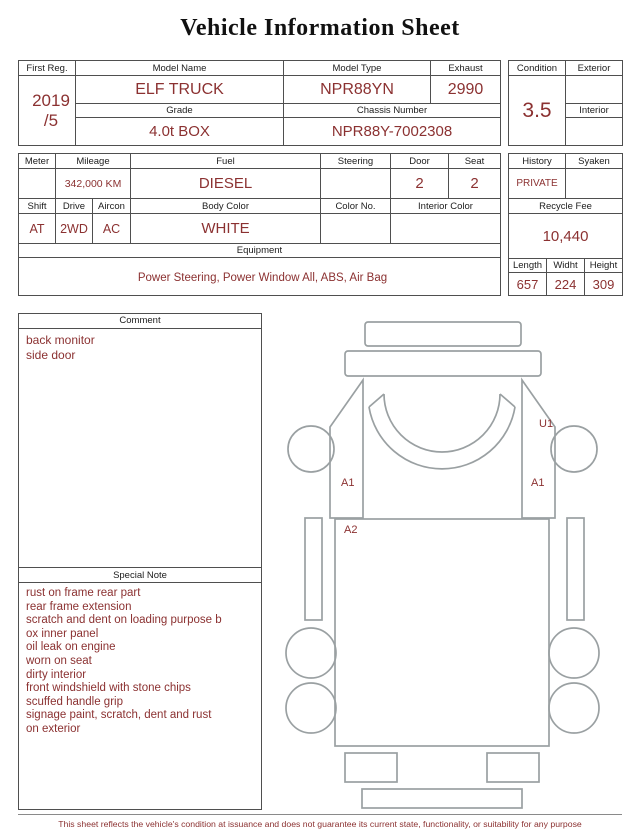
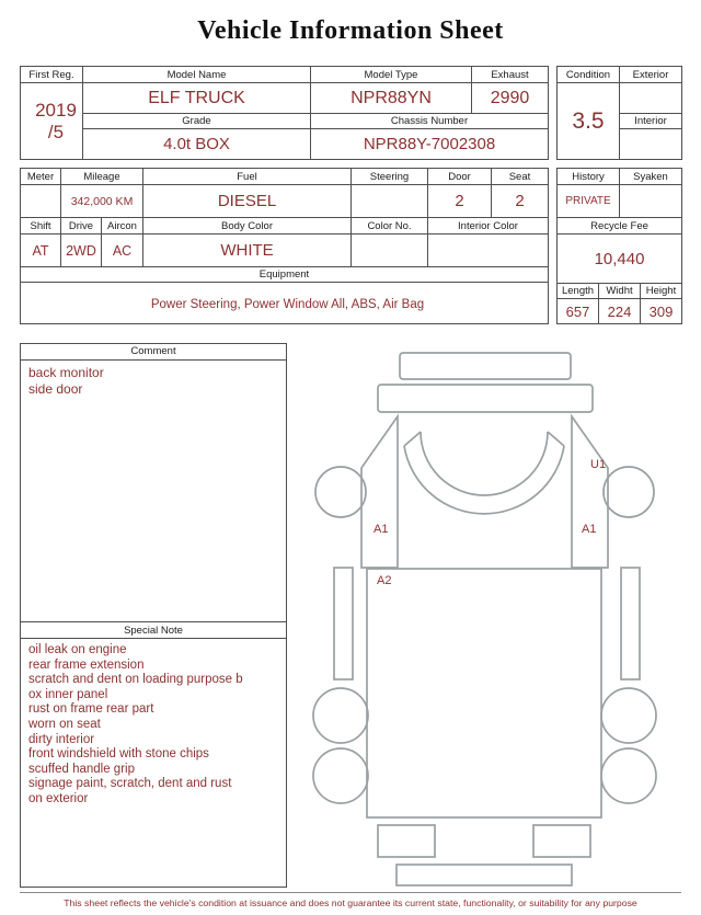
  Vehicle Information Sheet
  First Reg.	Model Name	Model Type	Exhaust
  2019 /5	ELF TRUCK	NPR88YN	2990
  Grade	Chassis Number
  4.0t BOX	NPR88Y-7002308
  Condition	Exterior
  3.5
  Interior
  Meter	Mileage	Fuel	Steering	Door	Seat
  	342,000 KM	DIESEL		2	2
  Shift	Drive	Aircon	Body Color	Color No.	Interior Color
  AT	2WD	AC	WHITE
  Equipment
  Power Steering, Power Window All, ABS, Air Bag
  History	Syaken
  PRIVATE
  Recycle Fee
  10,440
  Length	Widht	Height
  657	224	309
  Comment
  back monitor
  side door
  Special Note
- rust on frame rear part
+ oil leak on engine
  rear frame extension
  scratch and dent on loading purpose b
  ox inner panel
- oil leak on engine
+ rust on frame rear part
  worn on seat
  dirty interior
  front windshield with stone chips
  scuffed handle grip
  signage paint, scratch, dent and rust
  on exterior
  U1
  A1
  A1
  A2
  This sheet reflects the vehicle's condition at issuance and does not guarantee its current state, functionality, or suitability for any purpose
